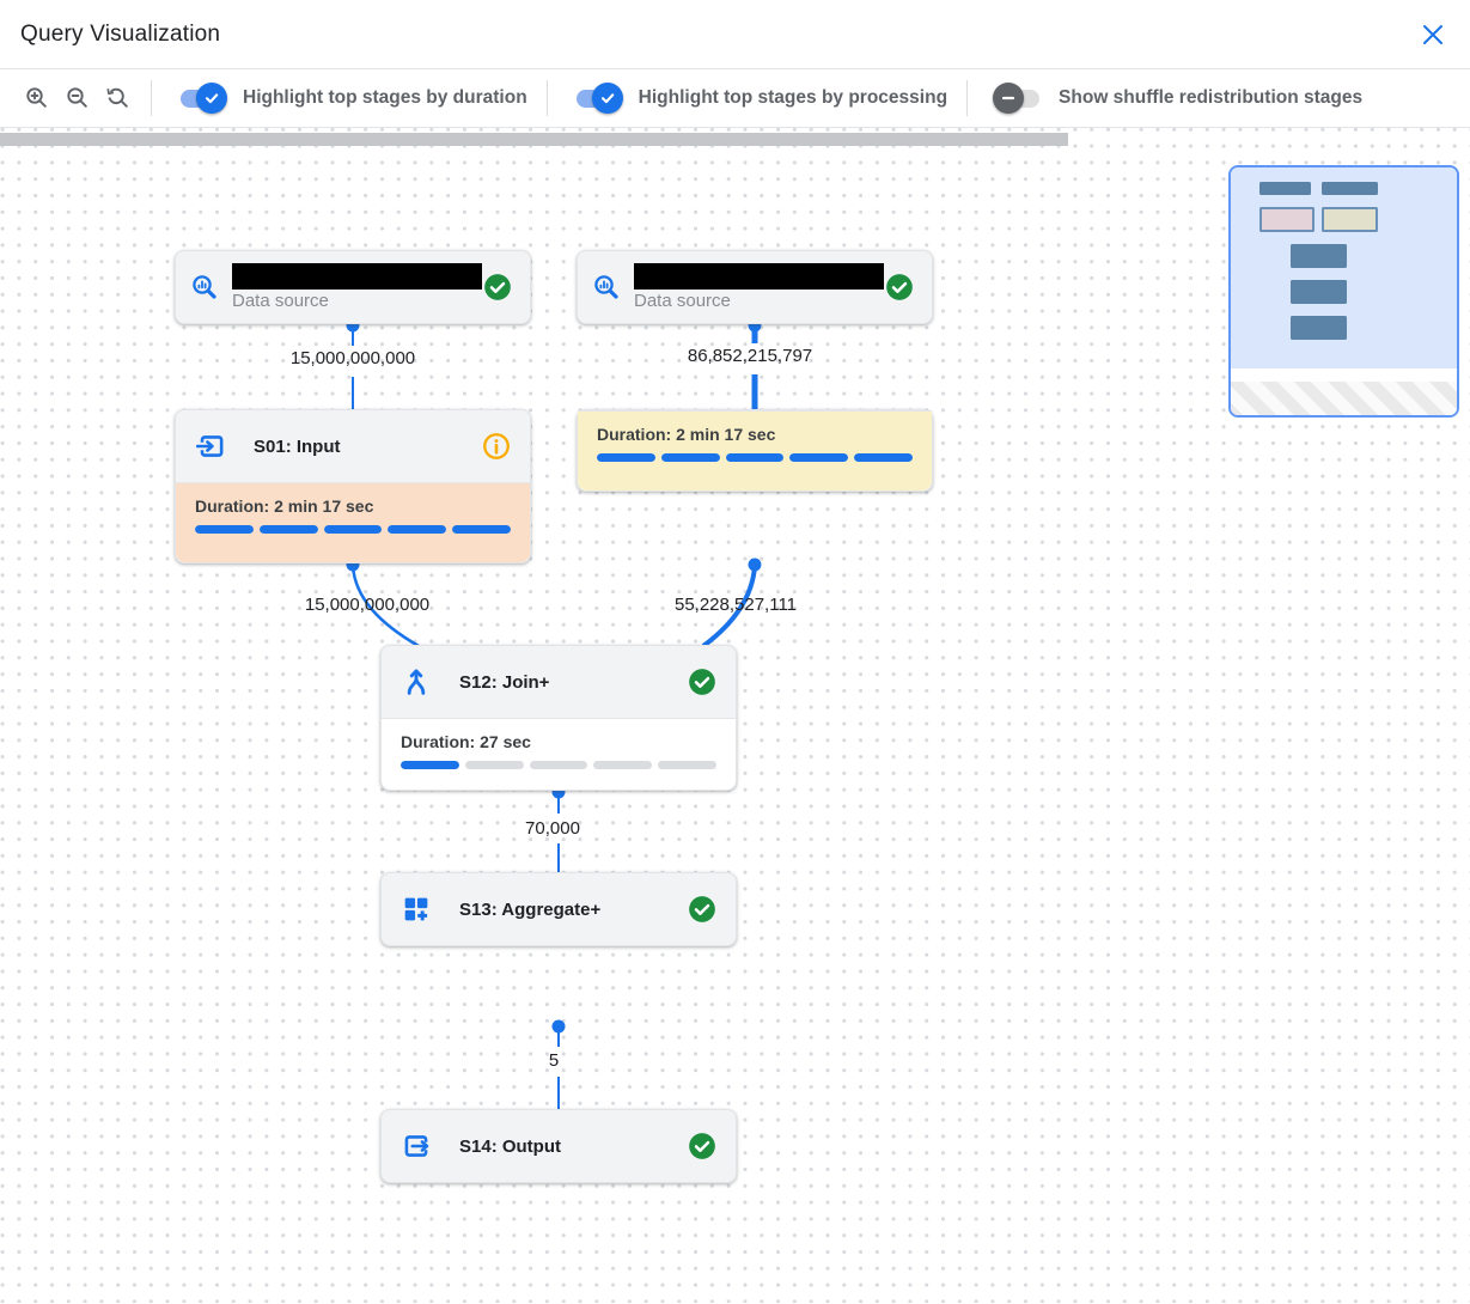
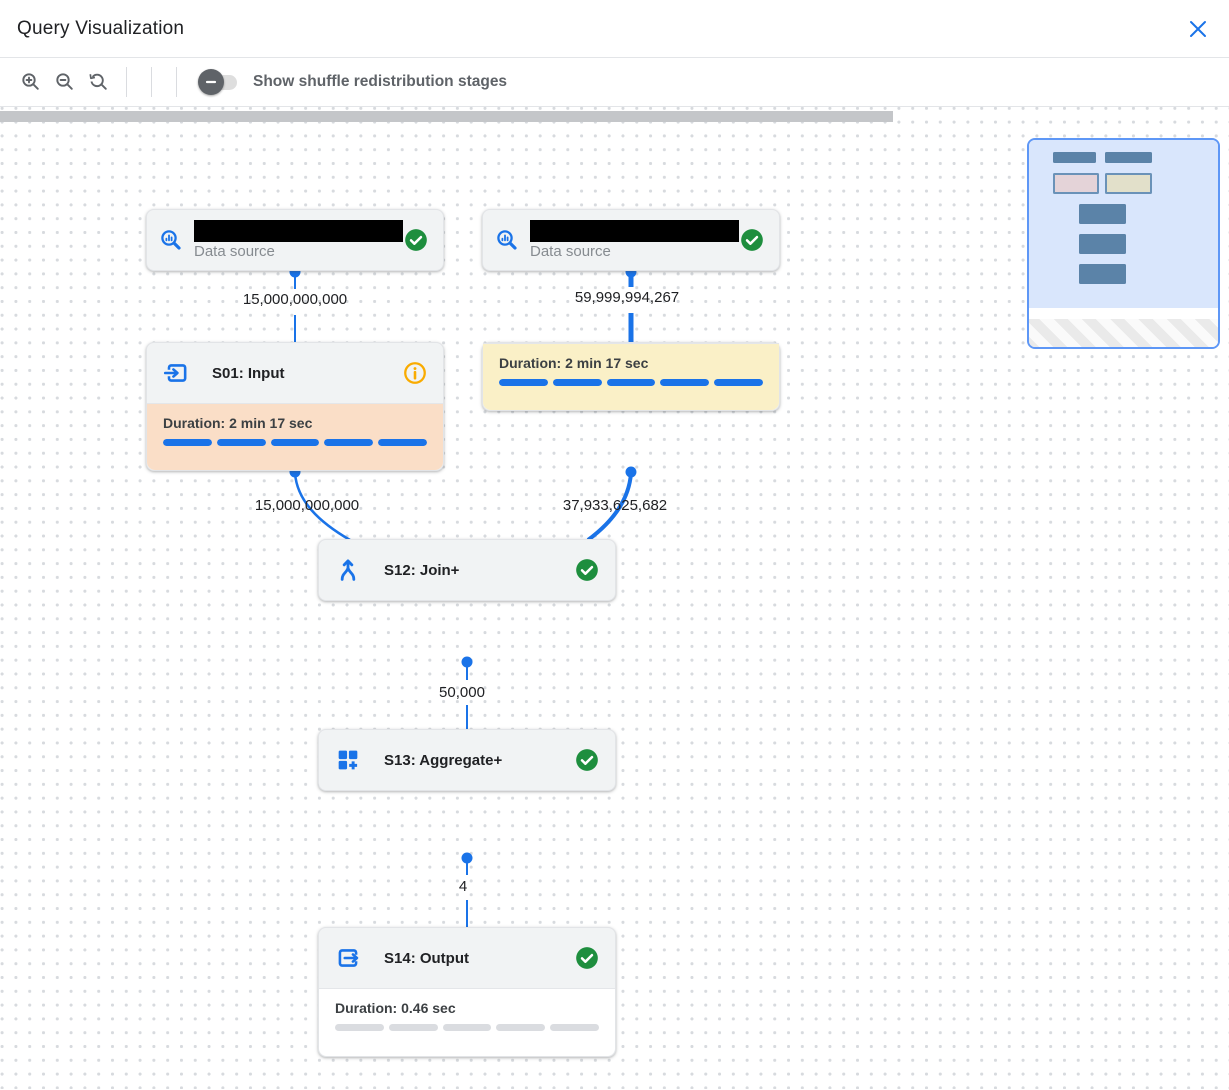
  Query Visualization
- Highlight top stages by duration
- Highlight top stages by processing
  Show shuffle redistribution stages
  15,000,000,000
- 86,852,215,797
+ 59,999,994,267
  15,000,000,000
- 55,228,527,111
+ 37,933,625,682
- 70,000
+ 50,000
- 5
+ 4
  Data source
  Data source
  S01: Input
  Duration: 2 min 17 sec
  Duration: 2 min 17 sec
  S12: Join+
- Duration: 27 sec
  S13: Aggregate+
  S14: Output
+ Duration: 0.46 sec
